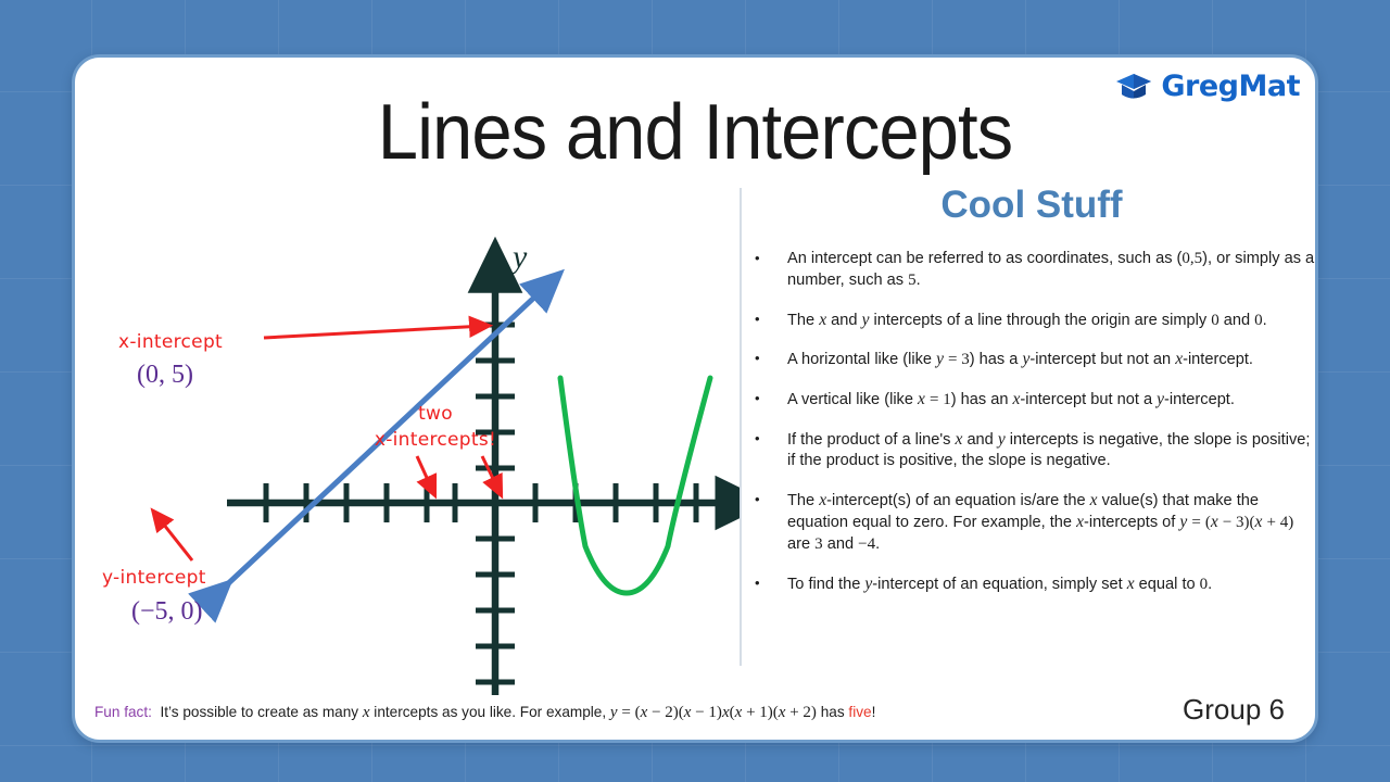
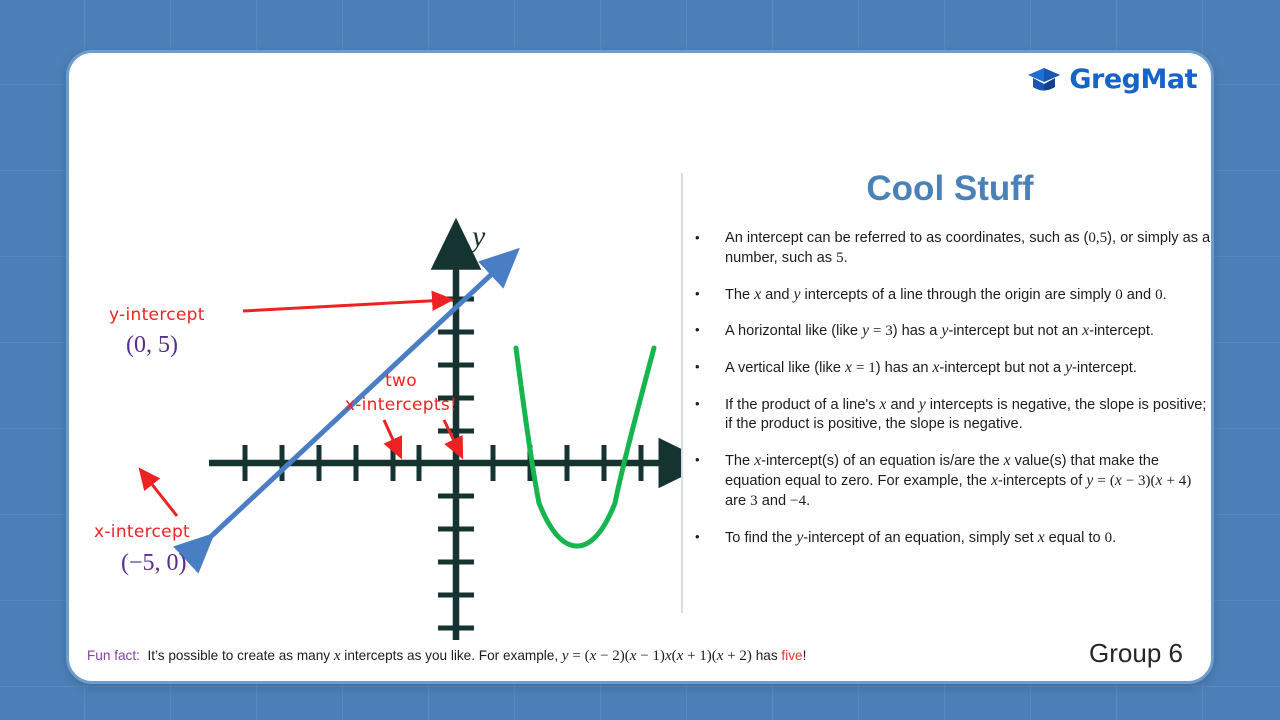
  GregMat
- Lines and Intercepts
  y
- x-intercept
+ y-intercept
  (0, 5)
- y-intercept
+ x-intercept
  (−5, 0)
  two
  x-intercepts!
  Cool Stuff
  •
  An intercept can be referred to as coordinates, such as (0,5), or simply as a number, such as 5.
  •
  The x and y intercepts of a line through the origin are simply 0 and 0.
  •
  A horizontal like (like y = 3) has a y-intercept but not an x-intercept.
  •
  A vertical like (like x = 1) has an x-intercept but not a y-intercept.
  •
  If the product of a line's x and y intercepts is negative, the slope is positive; if the product is positive, the slope is negative.
  •
  The x-intercept(s) of an equation is/are the x value(s) that make the equation equal to zero. For example, the x-intercepts of y = (x − 3)(x + 4) are 3 and −4.
  •
  To find the y-intercept of an equation, simply set x equal to 0.
  Fun fact: It’s possible to create as many x intercepts as you like. For example, y = (x − 2)(x − 1)x(x + 1)(x + 2) has five!
  Group 6
